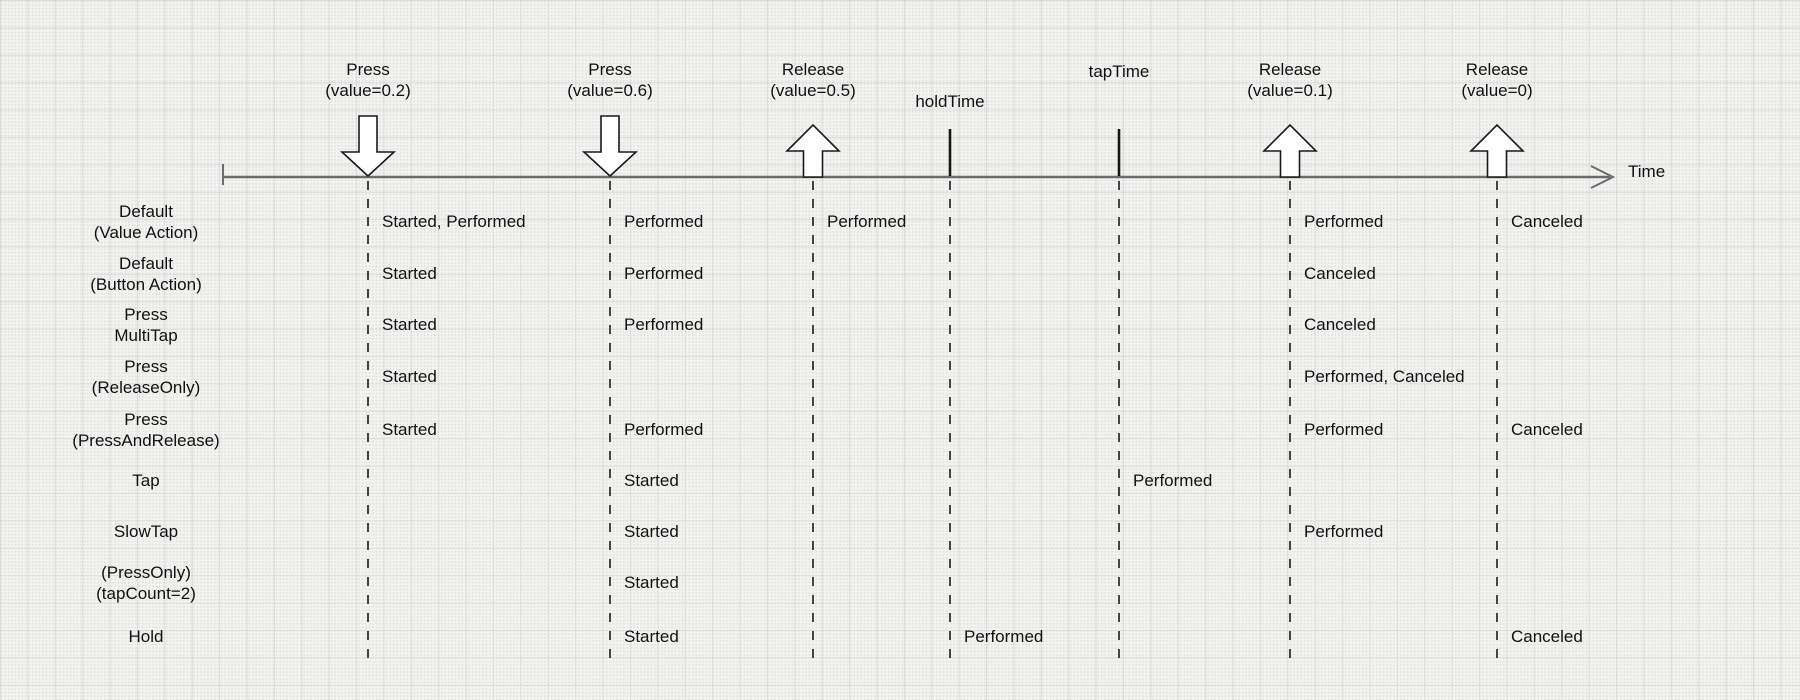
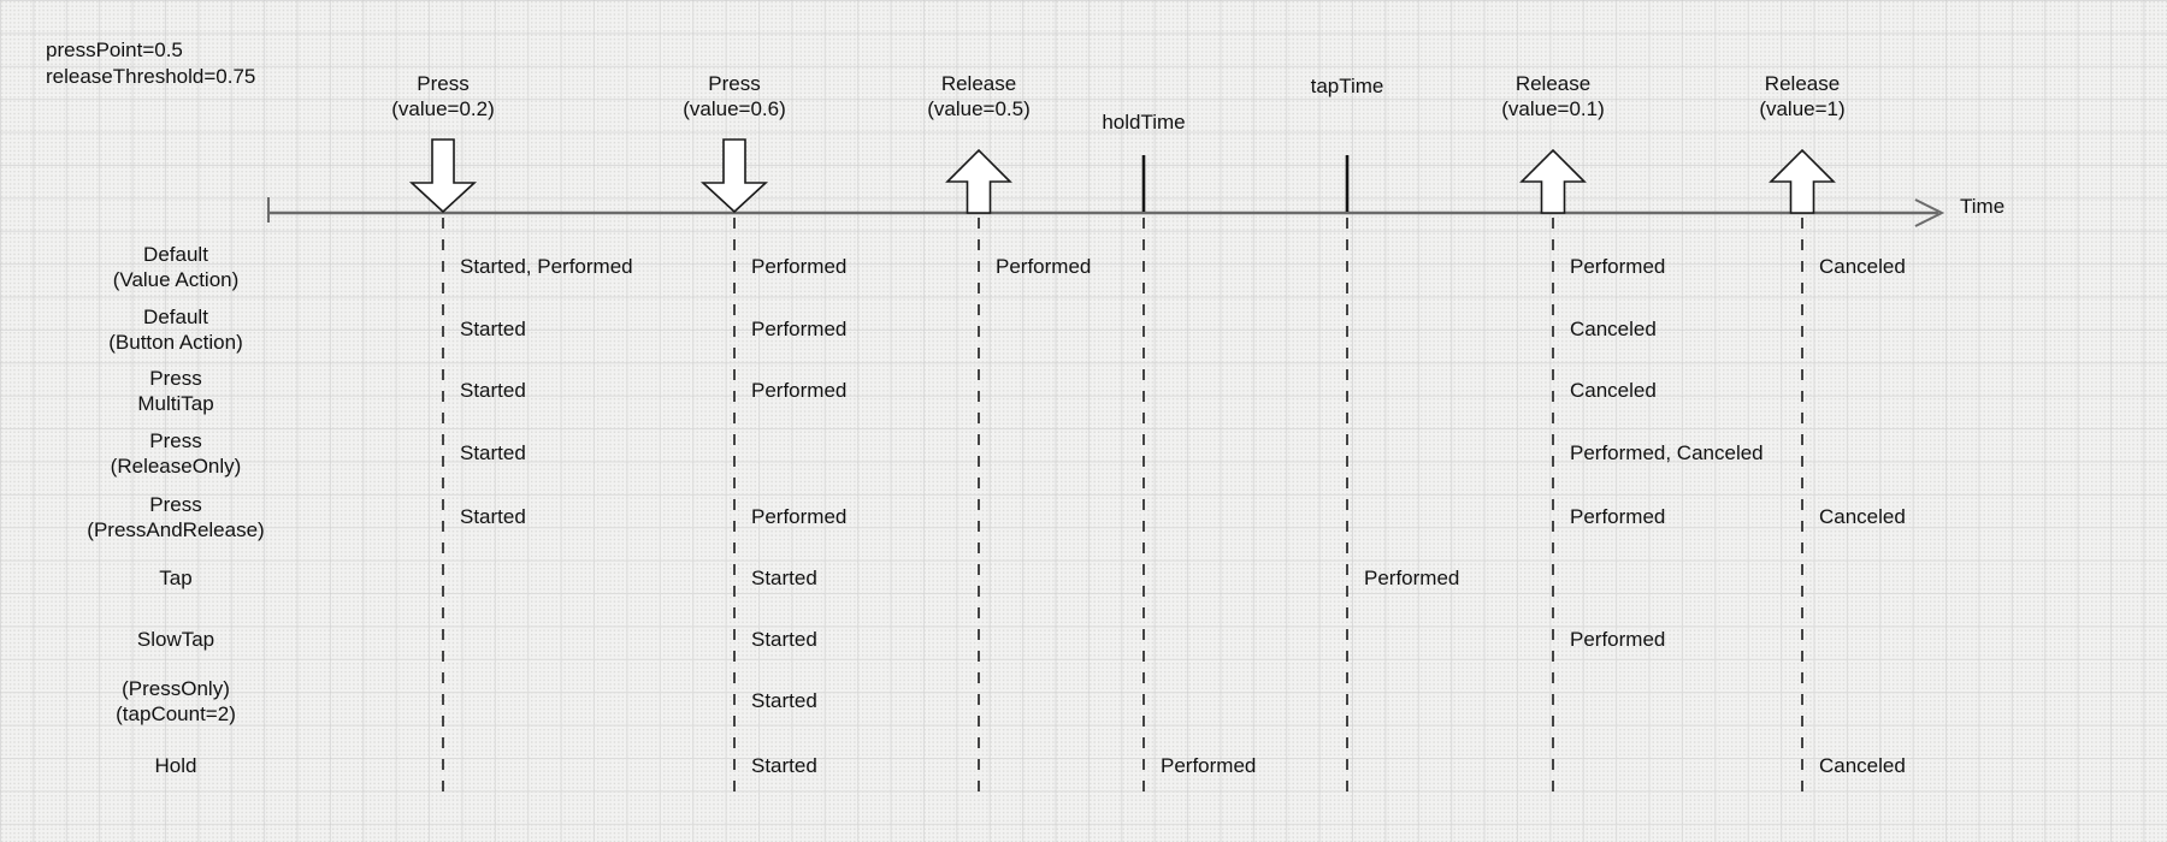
+ pressPoint=0.5
+ releaseThreshold=0.75
  Time
  Press
  (value=0.2)
  Press
  (value=0.6)
  Release
  (value=0.5)
  holdTime
  tapTime
  Release
  (value=0.1)
  Release
- (value=0)
+ (value=1)
  Default
  (Value Action)
  Started, Performed
  Performed
  Performed
  Performed
  Canceled
  Default
  (Button Action)
  Started
  Performed
  Canceled
  Press
  MultiTap
  Started
  Performed
  Canceled
  Press
  (ReleaseOnly)
  Started
  Performed, Canceled
  Press
  (PressAndRelease)
  Started
  Performed
  Performed
  Canceled
  Tap
  Started
  Performed
  SlowTap
  Started
  Performed
  (PressOnly)
  (tapCount=2)
  Started
  Hold
  Started
  Performed
  Canceled
